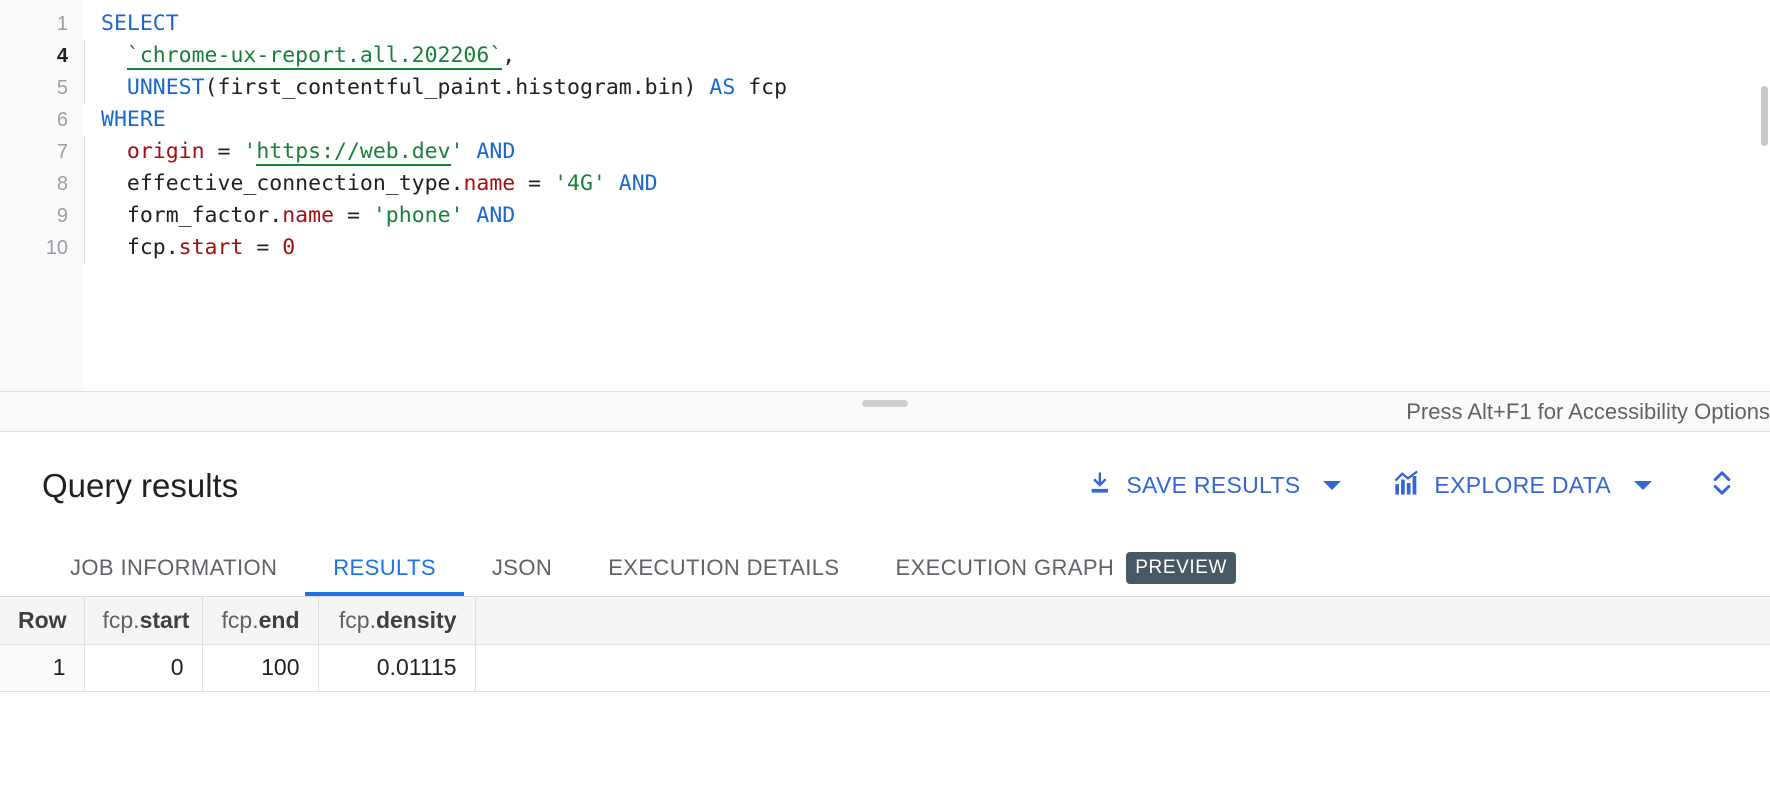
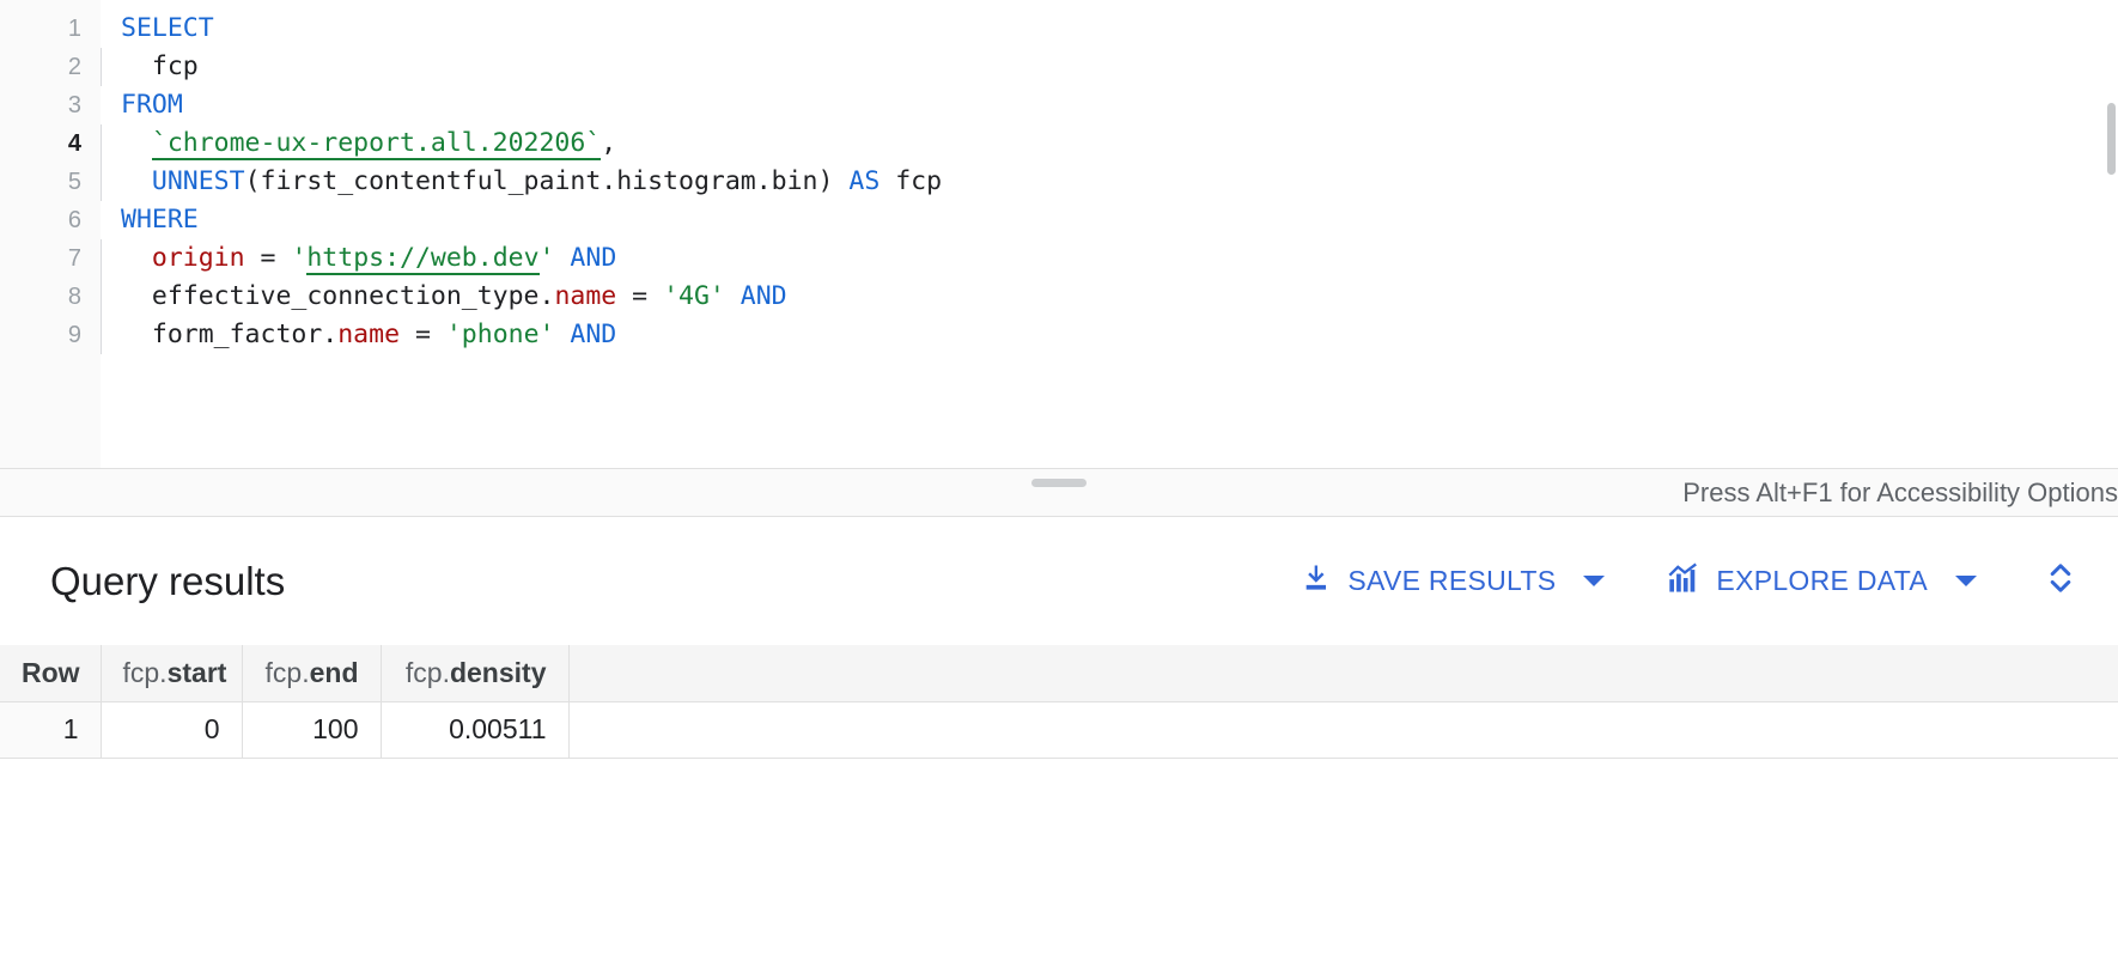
  1
  SELECT
+ 2
+ fcp
+ 3
+ FROM
  4
  `chrome-ux-report.all.202206`,
  5
  UNNEST(first_contentful_paint.histogram.bin) AS fcp
  6
  WHERE
  7
  origin = 'https://web.dev' AND
  8
  effective_connection_type.name = '4G' AND
  9
  form_factor.name = 'phone' AND
- 10
- fcp.start = 0
  Press Alt+F1 for Accessibility Options
  Query results
  SAVE RESULTS
  EXPLORE DATA
- JOB INFORMATION
- RESULTS
- JSON
- EXECUTION DETAILS
- EXECUTION GRAPH
- PREVIEW
  Row	fcp.start	fcp.end	fcp.density
- 1	0	100	0.01115
+ 1	0	100	0.00511
